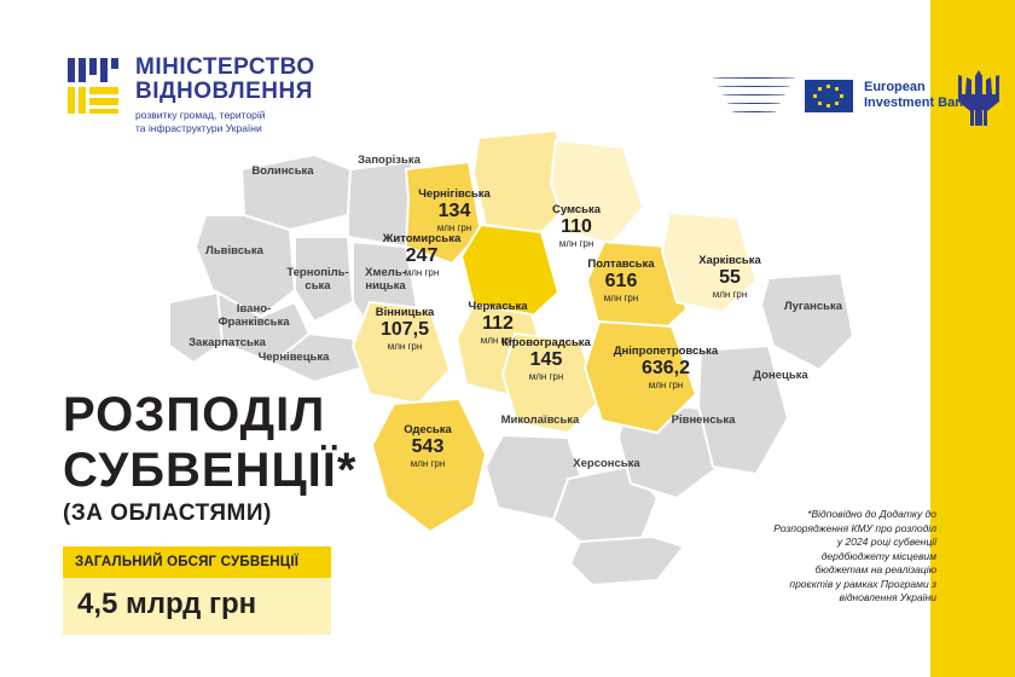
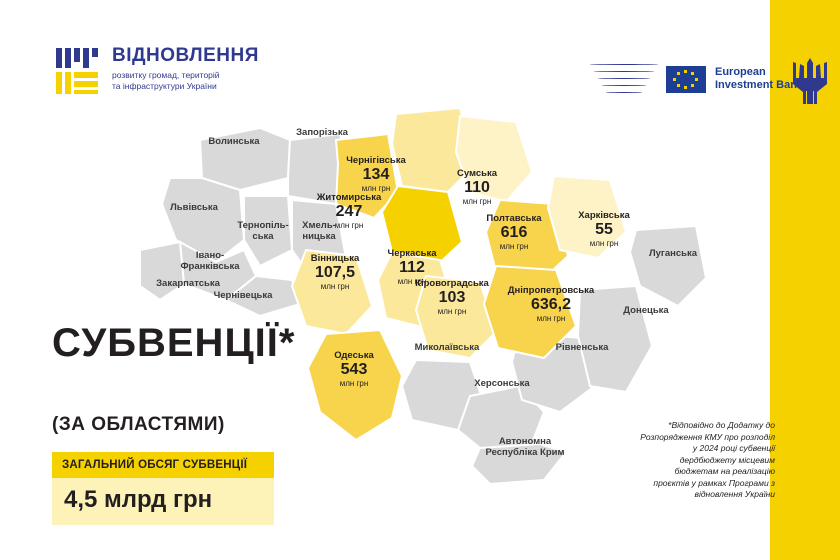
- МІНІСТЕРСТВО
  ВІДНОВЛЕННЯ
  розвитку громад, територій
  та інфраструктури України
  European
  Investment Ban
- РОЗПОДІЛ
  СУБВЕНЦІЇ*
  (ЗА ОБЛАСТЯМИ)
  ЗАГАЛЬНИЙ ОБСЯГ СУБВЕНЦІЇ
  4,5 млрд грн
  *Відповідно до Додатку до Розпорядження КМУ про розподіл у 2024 році субвенції дердбюджету місцевим бюджетам на реалізацію проєктів у рамках Програми з відновлення України
  Чернігівська
  134
  млн грн
  Сумська
  110
  млн грн
  Житомирська
  247
  млн грн
  Полтавська
  616
  млн грн
  Харківська
  55
  млн грн
  Черкаська
  112
  млн грн
  Вінницька
  107,5
  млн грн
  Кіровоградська
- 145
+ 103
  млн грн
  Дніпропетровська
  636,2
  млн грн
  Одеська
  543
  млн грн
  Волинська
  Запорізька
  Львівська
  Тернопіль-
  ська
  Хмель-
  ницька
  Івано-
  Франківська
  Закарпатська
  Чернівецька
  Миколаївська
  Херсонська
  Рівненська
  Донецька
  Луганська
+ Автономна
+ Республіка Крим
